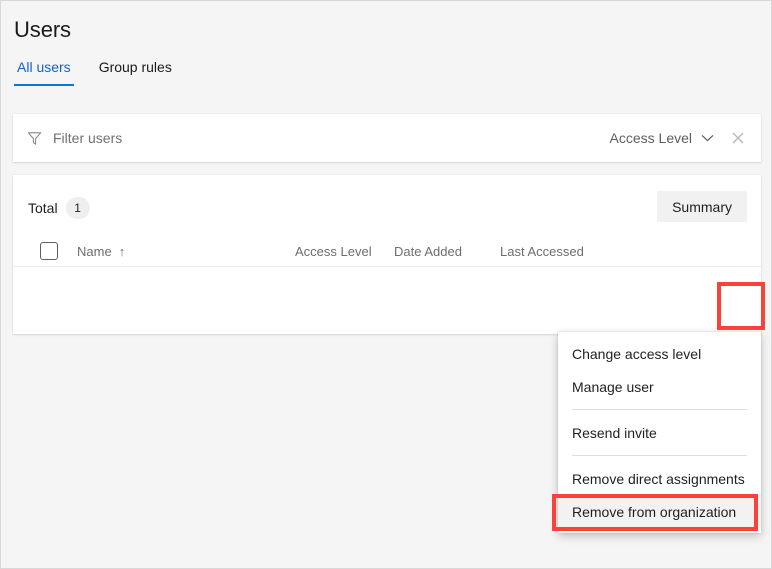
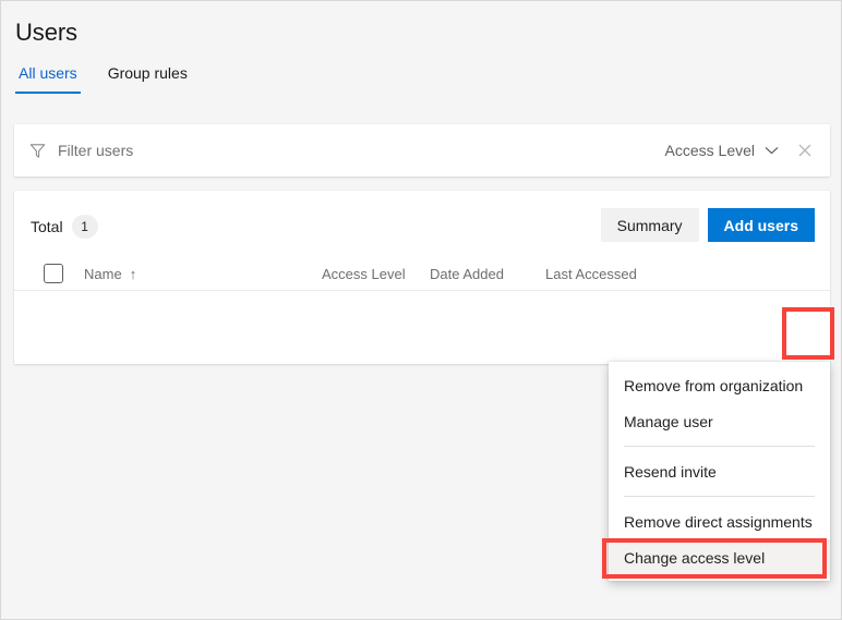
  Users
  All users
  Group rules
  Filter users
  Access Level
  Total
  1
  Summary
+ Add users
  Name
  ↑
  Access Level
  Date Added
  Last Accessed
- Change access level
+ Remove from organization
  Manage user
  Resend invite
  Remove direct assignments
- Remove from organization
+ Change access level
